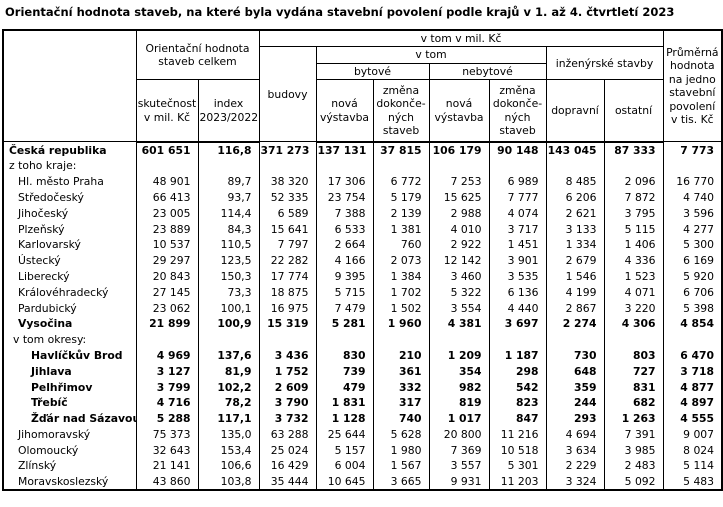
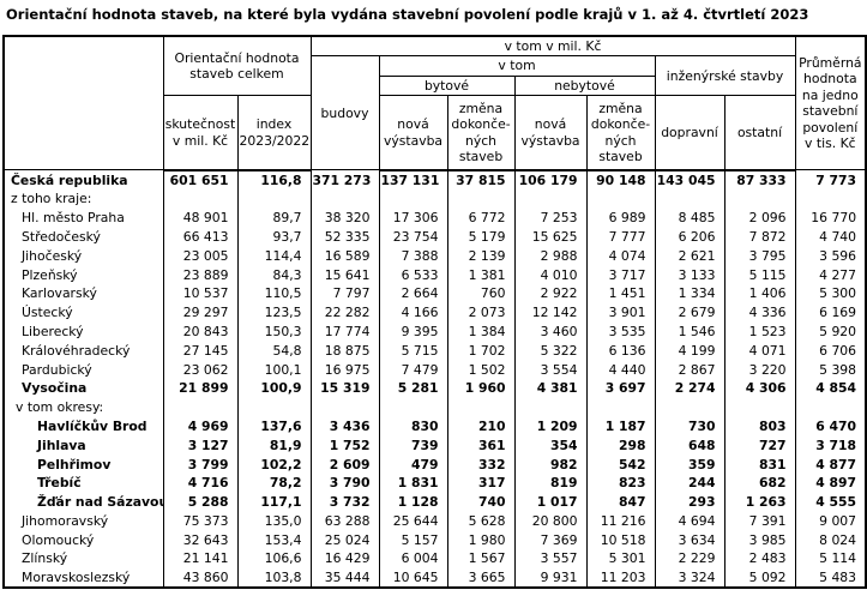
  Orientační hodnota staveb, na které byla vydána stavební povolení podle krajů v 1. až 4. čtvrtletí 2023
  	Orientační hodnota staveb celkem	v tom v mil. Kč	Průměrná hodnota na jedno stavební povolení v tis. Kč
  budovy	v tom	inženýrské stavby
  bytové	nebytové
  skutečnost v mil. Kč	index 2023/2022	nová výstavba	změna dokonče- ných staveb	nová výstavba	změna dokonče- ných staveb	dopravní	ostatní
  Česká republika	601 651	116,8	371 273	137 131	37 815	106 179	90 148	143 045	87 333	7 773
  z toho kraje:
  Hl. město Praha	48 901	89,7	38 320	17 306	6 772	7 253	6 989	8 485	2 096	16 770
  Středočeský	66 413	93,7	52 335	23 754	5 179	15 625	7 777	6 206	7 872	4 740
- Jihočeský	23 005	114,4	6 589	7 388	2 139	2 988	4 074	2 621	3 795	3 596
+ Jihočeský	23 005	114,4	16 589	7 388	2 139	2 988	4 074	2 621	3 795	3 596
  Plzeňský	23 889	84,3	15 641	6 533	1 381	4 010	3 717	3 133	5 115	4 277
  Karlovarský	10 537	110,5	7 797	2 664	760	2 922	1 451	1 334	1 406	5 300
  Ústecký	29 297	123,5	22 282	4 166	2 073	12 142	3 901	2 679	4 336	6 169
  Liberecký	20 843	150,3	17 774	9 395	1 384	3 460	3 535	1 546	1 523	5 920
- Královéhradecký	27 145	73,3	18 875	5 715	1 702	5 322	6 136	4 199	4 071	6 706
+ Královéhradecký	27 145	54,8	18 875	5 715	1 702	5 322	6 136	4 199	4 071	6 706
  Pardubický	23 062	100,1	16 975	7 479	1 502	3 554	4 440	2 867	3 220	5 398
  Vysočina	21 899	100,9	15 319	5 281	1 960	4 381	3 697	2 274	4 306	4 854
  v tom okresy:
  Havlíčkův Brod	4 969	137,6	3 436	830	210	1 209	1 187	730	803	6 470
  Jihlava	3 127	81,9	1 752	739	361	354	298	648	727	3 718
  Pelhřimov	3 799	102,2	2 609	479	332	982	542	359	831	4 877
  Třebíč	4 716	78,2	3 790	1 831	317	819	823	244	682	4 897
  Žďár nad Sázavo	5 288	117,1	3 732	1 128	740	1 017	847	293	1 263	4 555
  Jihomoravský	75 373	135,0	63 288	25 644	5 628	20 800	11 216	4 694	7 391	9 007
  Olomoucký	32 643	153,4	25 024	5 157	1 980	7 369	10 518	3 634	3 985	8 024
  Zlínský	21 141	106,6	16 429	6 004	1 567	3 557	5 301	2 229	2 483	5 114
  Moravskoslezský	43 860	103,8	35 444	10 645	3 665	9 931	11 203	3 324	5 092	5 483
